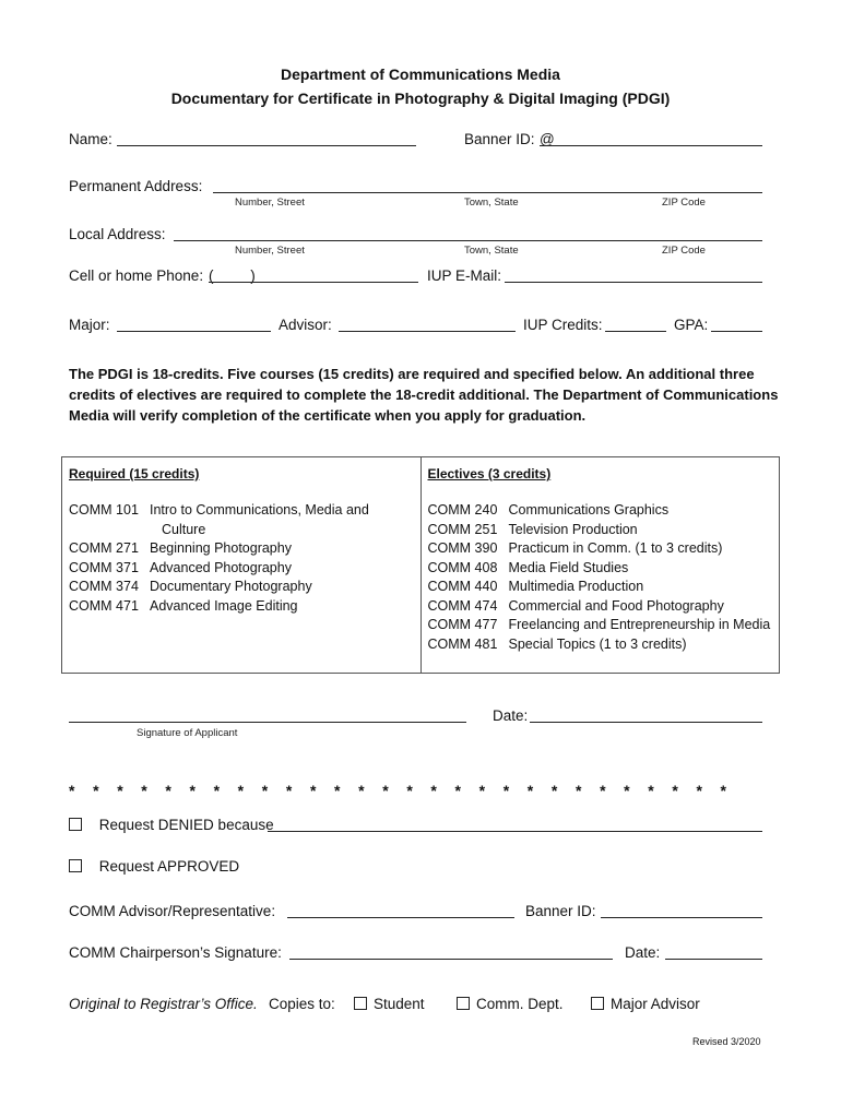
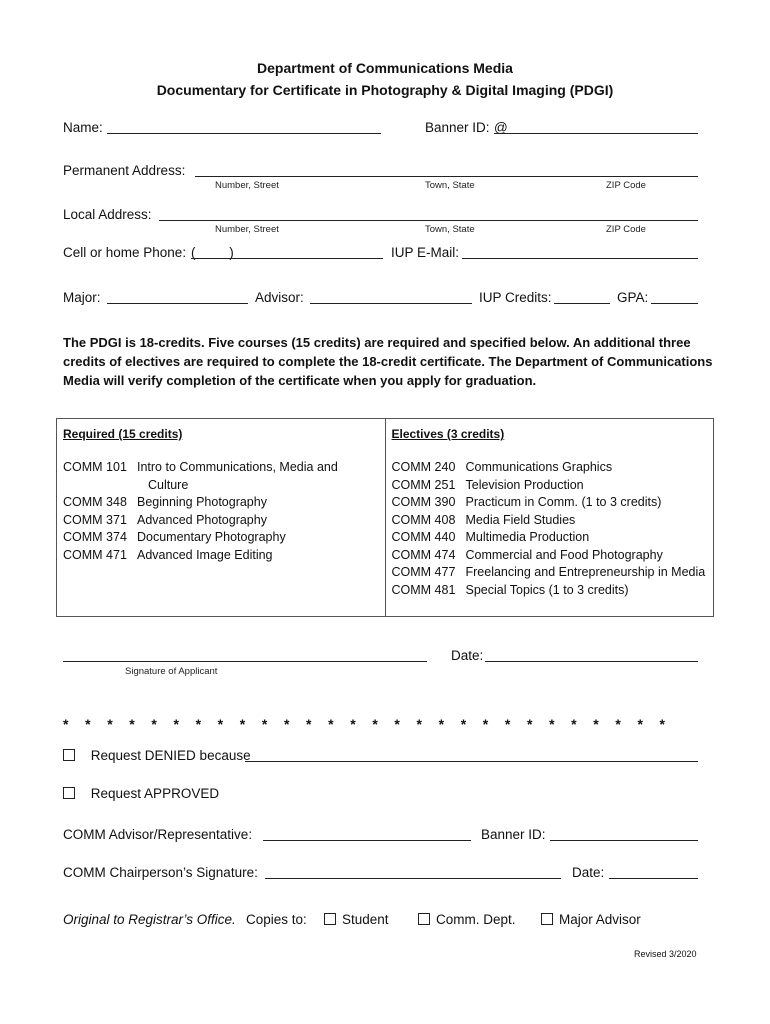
  Department of Communications Media
  Documentary for Certificate in Photography & Digital Imaging (PDGI)
  Name:
  Banner ID:
  @
  Permanent Address:
  Number, Street
  Town, State
  ZIP Code
  Local Address:
  Number, Street
  Town, State
  ZIP Code
  Cell or home Phone:
  ( )
  IUP E-Mail:
  Major:
  Advisor:
  IUP Credits:
  GPA:
- The PDGI is 18-credits. Five courses (15 credits) are required and specified below. An additional three credits of electives are required to complete the 18-credit additional. The Department of Communications Media will verify completion of the certificate when you apply for graduation.
+ The PDGI is 18-credits. Five courses (15 credits) are required and specified below. An additional three credits of electives are required to complete the 18-credit certificate. The Department of Communications Media will verify completion of the certificate when you apply for graduation.
- Required (15 credits) COMM 101 Intro to Communications, Media and Culture COMM 271 Beginning Photography COMM 371 Advanced Photography COMM 374 Documentary Photography COMM 471 Advanced Image Editing	Electives (3 credits) COMM 240 Communications Graphics COMM 251 Television Production COMM 390 Practicum in Comm. (1 to 3 credits) COMM 408 Media Field Studies COMM 440 Multimedia Production COMM 474 Commercial and Food Photography COMM 477 Freelancing and Entrepreneurship in Media COMM 481 Special Topics (1 to 3 credits)
+ Required (15 credits) COMM 101 Intro to Communications, Media and Culture COMM 348 Beginning Photography COMM 371 Advanced Photography COMM 374 Documentary Photography COMM 471 Advanced Image Editing	Electives (3 credits) COMM 240 Communications Graphics COMM 251 Television Production COMM 390 Practicum in Comm. (1 to 3 credits) COMM 408 Media Field Studies COMM 440 Multimedia Production COMM 474 Commercial and Food Photography COMM 477 Freelancing and Entrepreneurship in Media COMM 481 Special Topics (1 to 3 credits)
  Signature of Applicant
  Date:
  * * * * * * * * * * * * * * * * * * * * * * * * * * * *
  Request DENIED because
  Request APPROVED
  COMM Advisor/Representative:
  Banner ID:
  COMM Chairperson’s Signature:
  Date:
  Original to Registrar’s Office.
  Copies to:
  Student
  Comm. Dept.
  Major Advisor
  Revised 3/2020
